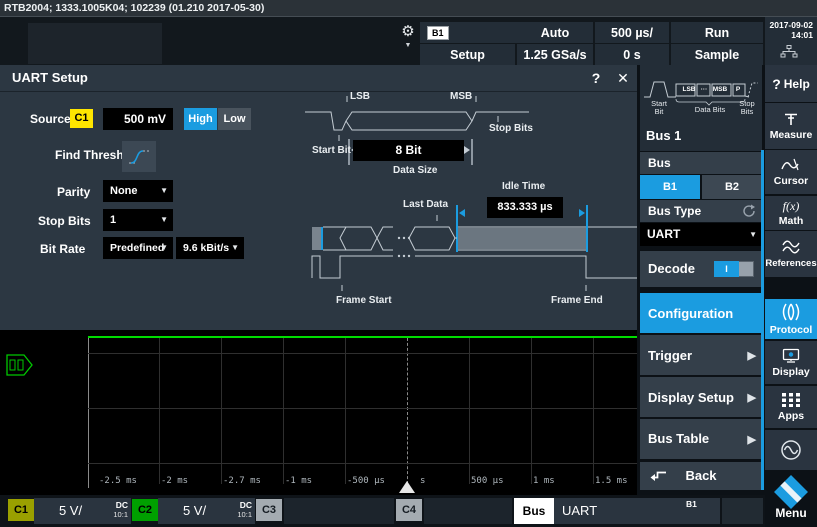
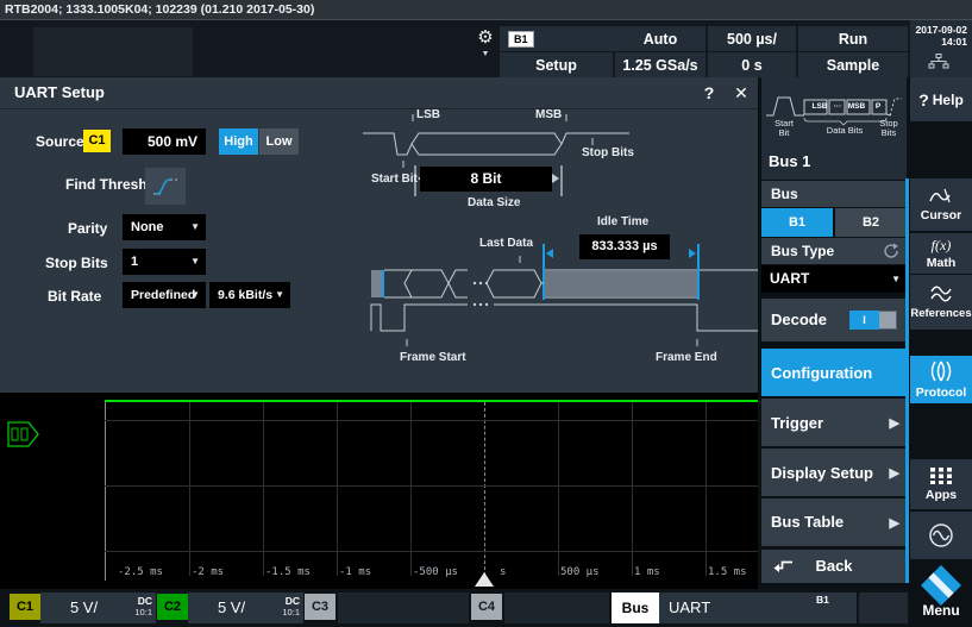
  RTB2004; 1333.1005K04; 102239 (01.210 2017-05-30)
  ⚙
  B1
  Auto
  500 µs/
  Run
  Setup
  1.25 GSa/s
  0 s
  Sample
  2017-09-02
  14:01
  UART Setup
  ?
  ✕
  Source
  C1
  500 mV
  High
  Low
  Find Thresh
  Parity
  None
  ▼
  Stop Bits
  1
  ▼
  Bit Rate
  Predefined
  ▼
  9.6 kBit/s
  ▼
  LSB
  MSB
  Stop Bits
  Start Bit
  8 Bit
  Data Size
  Idle Time
  Last Data
  833.333 µs
  Frame Start
  Frame End
  Start
  Bit
  Data Bits
  Stop
  Bits
  Bus 1
  Bus
  B1
  B2
  Bus Type
  UART
  ▼
  Decode
  I
  Configuration
  Trigger
  ▶
  Display Setup
  ▶
  Bus Table
  ▶
  Back
  ?
  Help
- Measure
  Cursor
  f(x)
  Math
  References
  Protocol
- Display
  Apps
  Menu
  -2.5 ms
  -2 ms
- -2.7 ms
+ -1.5 ms
  -1 ms
  -500 µs
  500 µs
  1 ms
  1.5 ms
  s
  C1
  5 V/
  DC
  10:1
  C2
  5 V/
  DC
  10:1
  C3
  C4
  Bus
  UART
  B1
